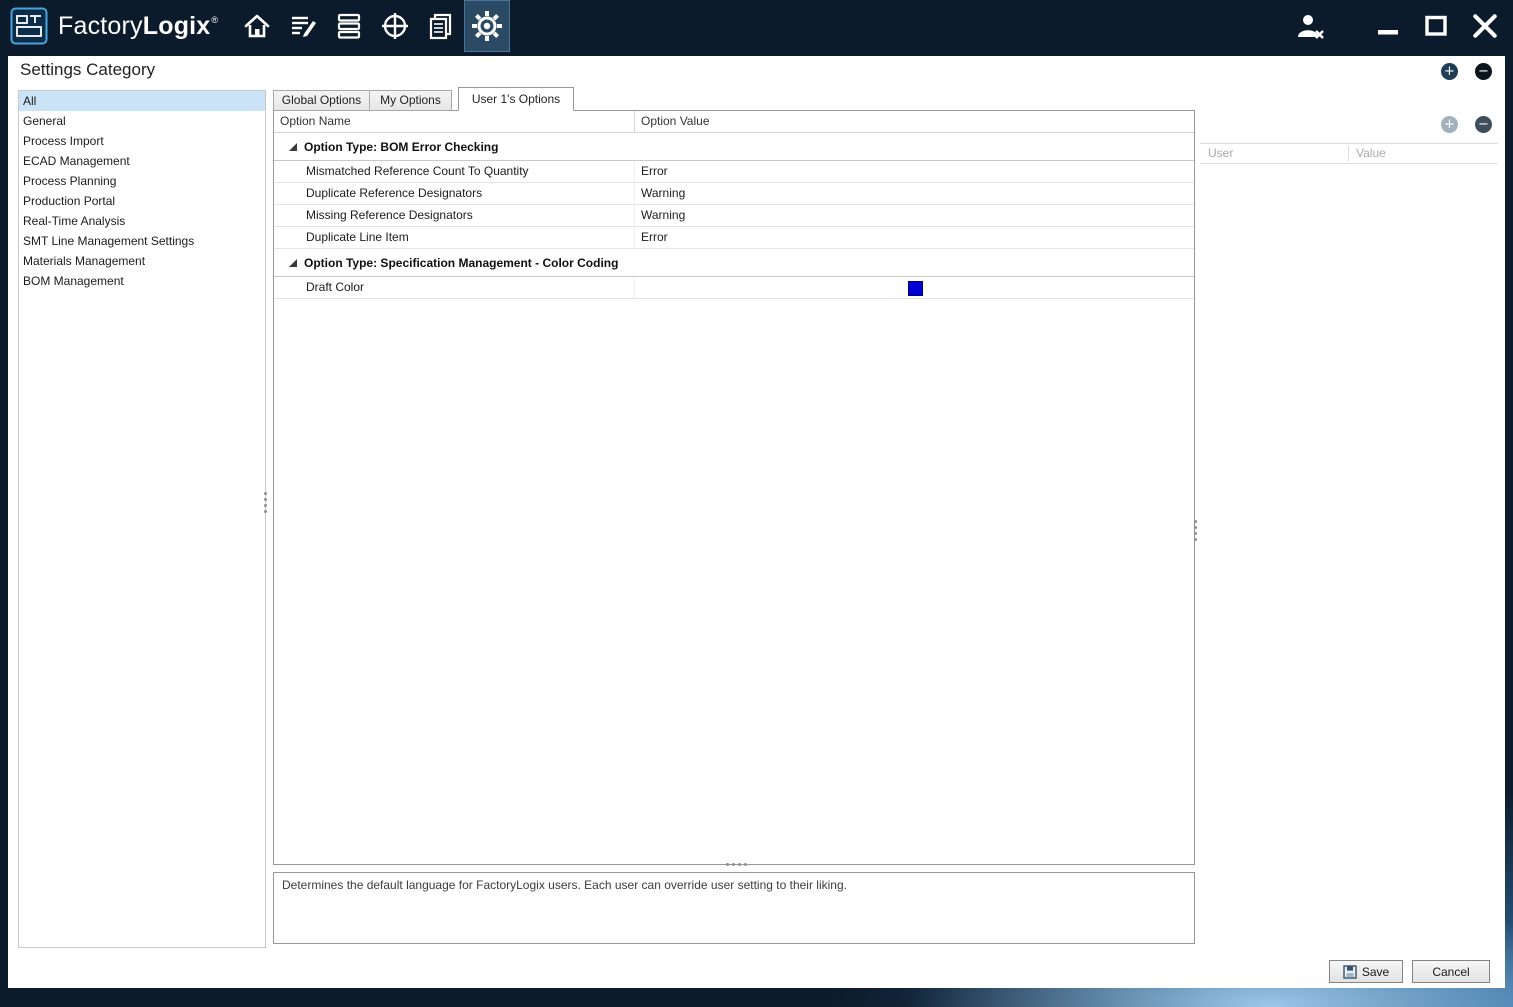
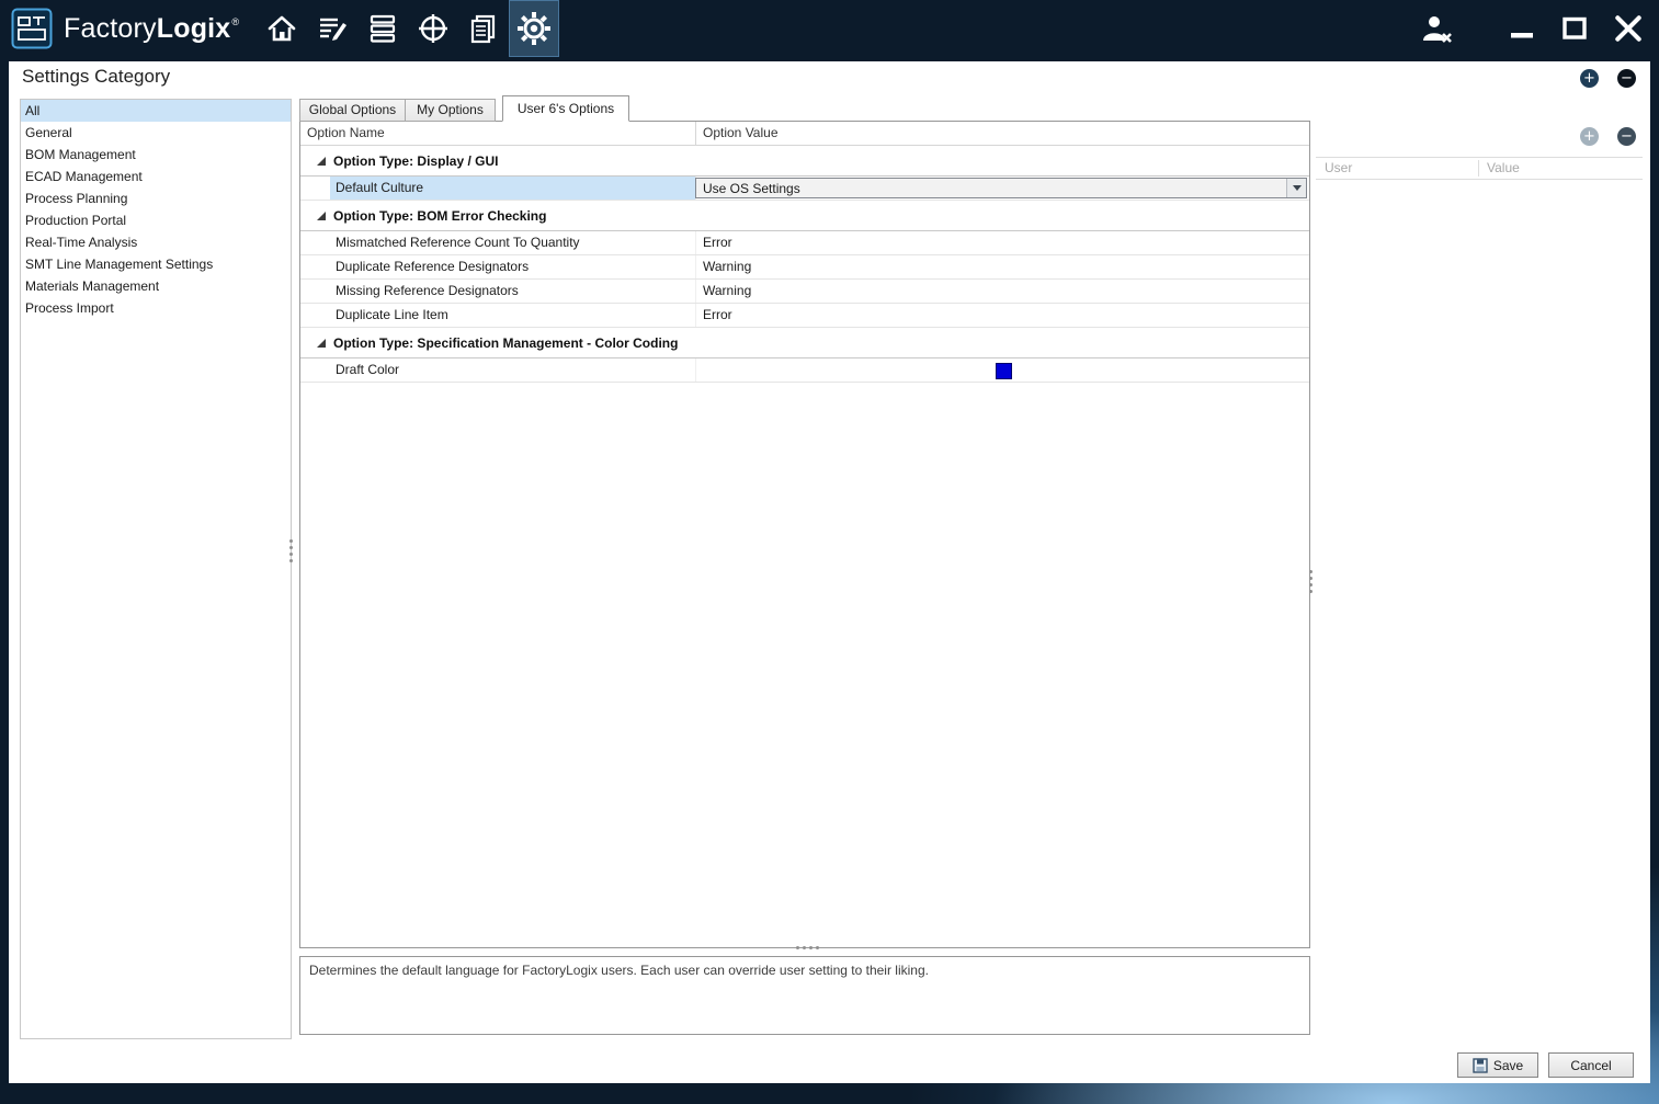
  FactoryLogix®
  Settings Category
  +
  −
  All
  General
- Process Import
+ BOM Management
  ECAD Management
  Process Planning
  Production Portal
  Real-Time Analysis
  SMT Line Management Settings
  Materials Management
- BOM Management
+ Process Import
  Global Options
  My Options
- User 1's Options
+ User 6's Options
  Option Name
  Option Value
+ Option Type: Display / GUI
+ Default Culture
+ Use OS Settings
  Option Type: BOM Error Checking
  Mismatched Reference Count To Quantity
  Error
  Duplicate Reference Designators
  Warning
  Missing Reference Designators
  Warning
  Duplicate Line Item
  Error
  Option Type: Specification Management - Color Coding
  Draft Color
  Determines the default language for FactoryLogix users. Each user can override user setting to their liking.
  +
  −
  User
  Value
  Save
  Cancel
